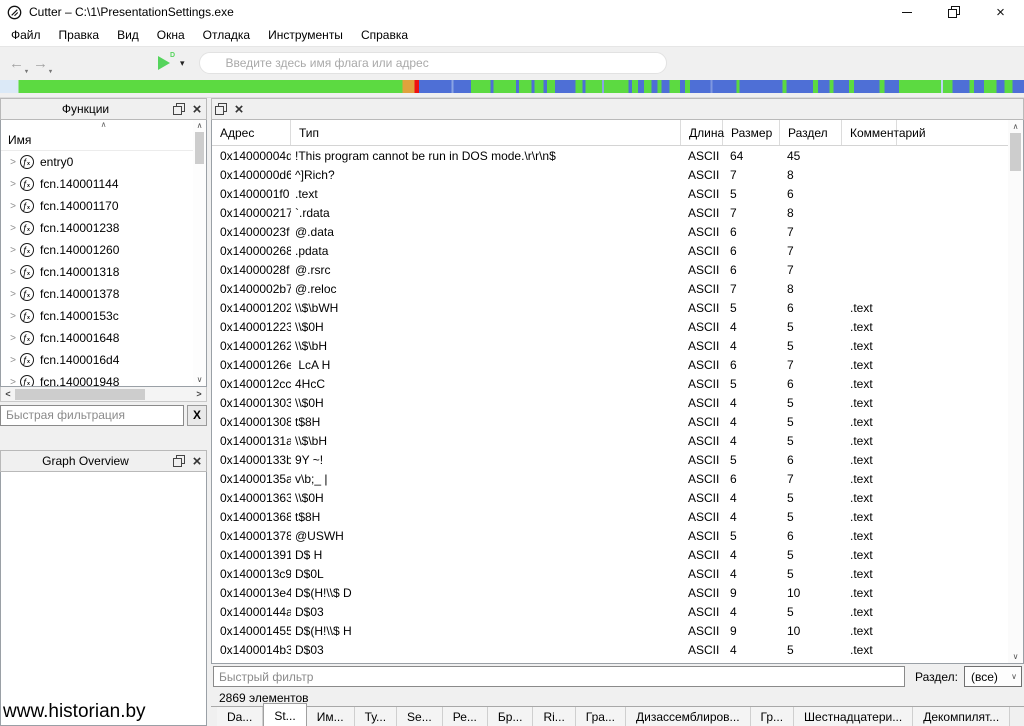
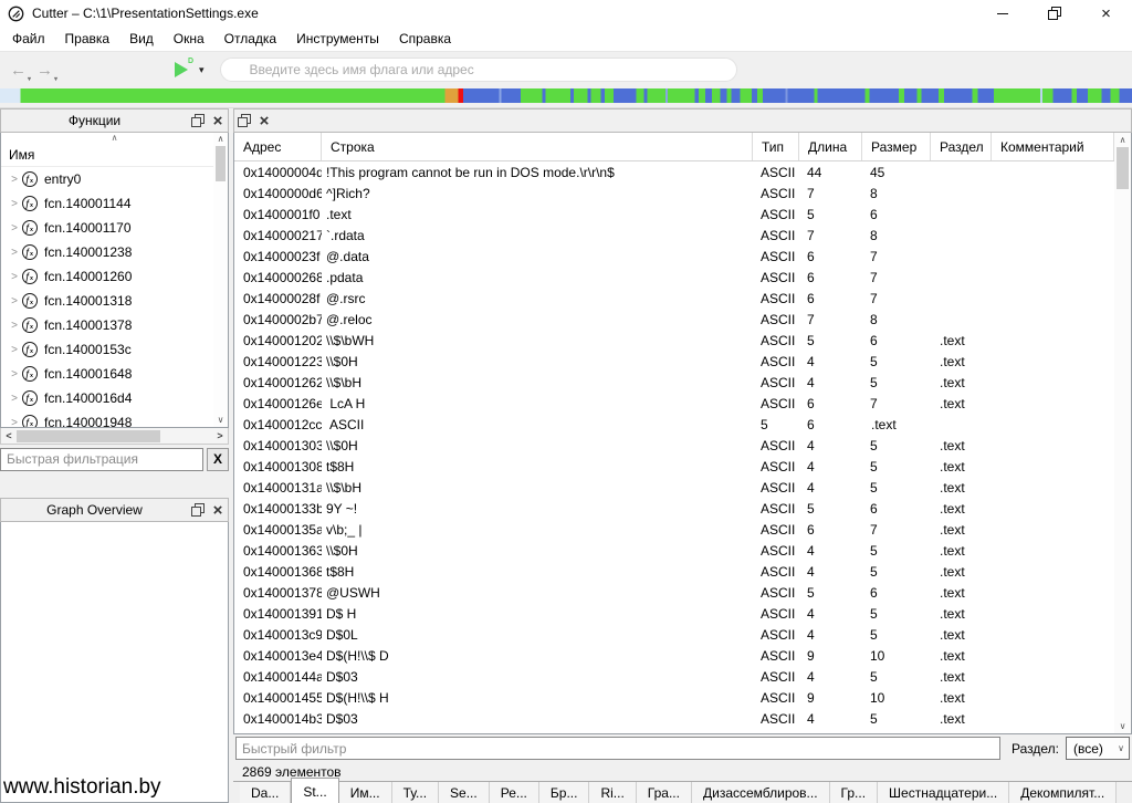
  Cutter – C:\1\PresentationSettings.exe
  ×
  Файл
  Правка
  Вид
  Окна
  Отладка
  Инструменты
  Справка
  ←
  →
  ▾
  Введите здесь имя флага или адрес
  Функции
  ×
  ∧
  Имя
  >
  ƒ
  entry0
  >
  ƒ
  fcn.140001144
  >
  ƒ
  fcn.140001170
  >
  ƒ
  fcn.140001238
  >
  ƒ
  fcn.140001260
  >
  ƒ
  fcn.140001318
  >
  ƒ
  fcn.140001378
  >
  ƒ
  fcn.14000153c
  >
  ƒ
  fcn.140001648
  >
  ƒ
  fcn.1400016d4
  >
  ƒ
  fcn.140001948
  ∧
  ∨
  <
  >
  Быстрая фильтрация
  X
  Graph Overview
  ×
  www.historian.by
  ×
  Адрес
+ Строка
  Тип
  Длина
  Размер
  Раздел
  Комментарий
  0x14000004d
  !This program cannot be run in DOS mode.\r\r\n$
  ASCII
- 64
+ 44
  45
  0x1400000d6
  ^]Rich?
  ASCII
  7
  8
  0x1400001f0
  .text
  ASCII
  5
  6
  0x140000217
  `.rdata
  ASCII
  7
  8
  0x14000023f
  @.data
  ASCII
  6
  7
  0x140000268
  .pdata
  ASCII
  6
  7
  0x14000028f
  @.rsrc
  ASCII
  6
  7
  0x1400002b7
  @.reloc
  ASCII
  7
  8
  0x140001202
  \\$\bWH
  ASCII
  5
  6
  .text
  0x140001223
  \\$0H
  ASCII
  4
  5
  .text
  0x140001262
  \\$\bH
  ASCII
  4
  5
  .text
  0x14000126e
  LcA H
  ASCII
  6
  7
  .text
  0x1400012cc
- 4HcC
  ASCII
  5
  6
  .text
  0x140001303
  \\$0H
  ASCII
  4
  5
  .text
  0x140001308
  t$8H
  ASCII
  4
  5
  .text
  0x14000131a
  \\$\bH
  ASCII
  4
  5
  .text
  0x14000133b
  9Y ~!
  ASCII
  5
  6
  .text
  0x14000135a
  v\b;_ |
  ASCII
  6
  7
  .text
  0x140001363
  \\$0H
  ASCII
  4
  5
  .text
  0x140001368
  t$8H
  ASCII
  4
  5
  .text
  0x140001378
  @USWH
  ASCII
  5
  6
  .text
  0x140001391
  D$ H
  ASCII
  4
  5
  .text
  0x1400013c9
  D$0L
  ASCII
  4
  5
  .text
  0x1400013e4
  D$(H!\\$ D
  ASCII
  9
  10
  .text
  0x14000144a
  D$03
  ASCII
  4
  5
  .text
  0x140001455
  D$(H!\\$ H
  ASCII
  9
  10
  .text
  0x1400014b3
  D$03
  ASCII
  4
  5
  .text
  ∧
  ∨
  Быстрый фильтр
  Раздел:
  (все)
  ∨
  2869 элементов
  Da...
  St...
  Им...
  Ту...
  Se...
  Ре...
  Бр...
  Ri...
  Гра...
  Дизассемблиров...
  Гр...
  Шестнадцатери...
  Декомпилят...
